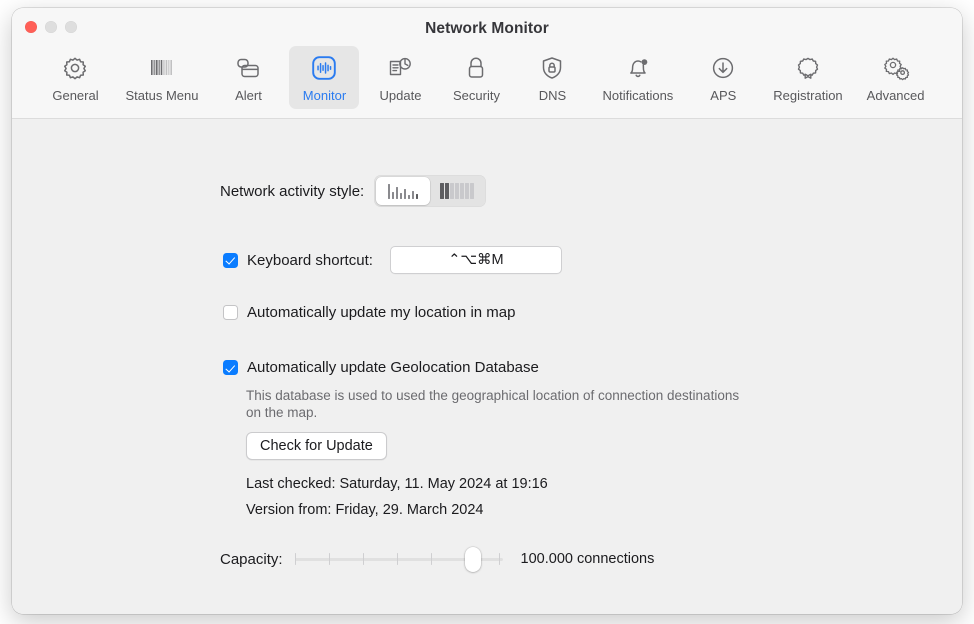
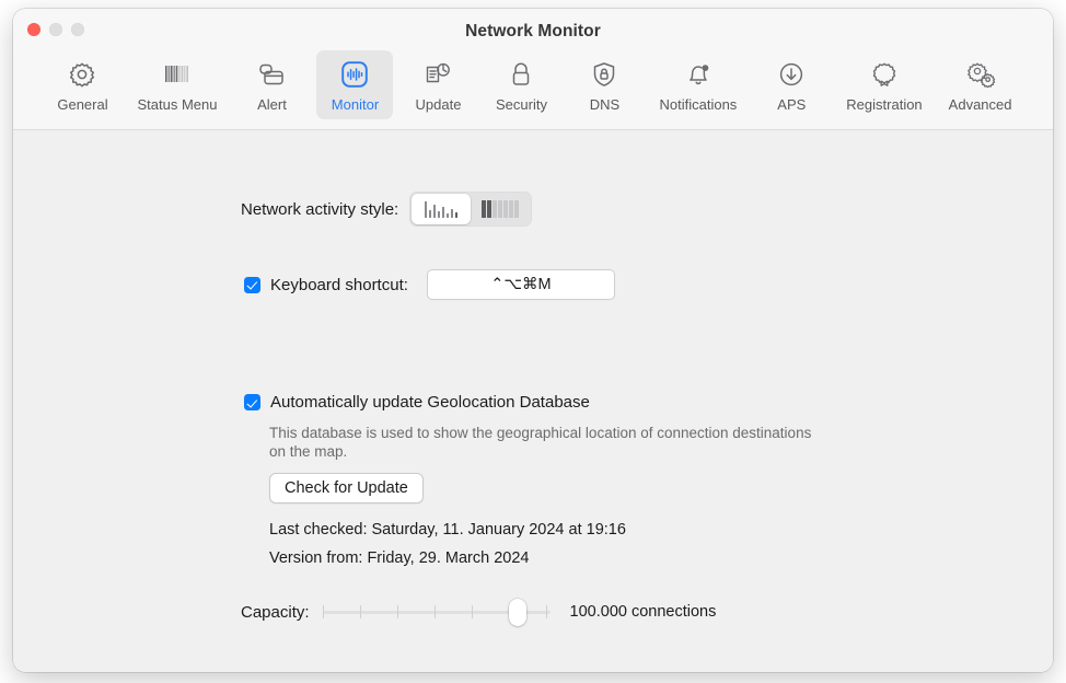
  Network Monitor
  General
  Status Menu
  Alert
  Monitor
  Update
  Security
  DNS
  Notifications
  APS
  Registration
  Advanced
  Network activity style:
  Keyboard shortcut:
  ⌃⌥⌘M
- Automatically update my location in map
  Automatically update Geolocation Database
- This database is used to used the geographical location of connection destinations on the map.
+ This database is used to show the geographical location of connection destinations on the map.
  Check for Update
- Last checked: Saturday, 11. May 2024 at 19:16
+ Last checked: Saturday, 11. January 2024 at 19:16
  Version from: Friday, 29. March 2024
  Capacity:
  100.000 connections
